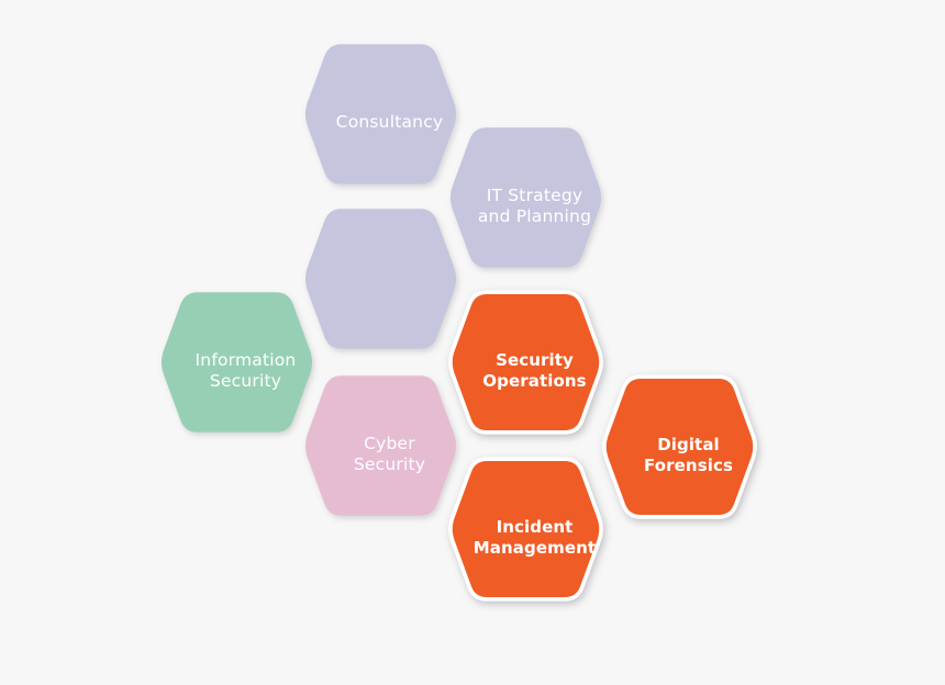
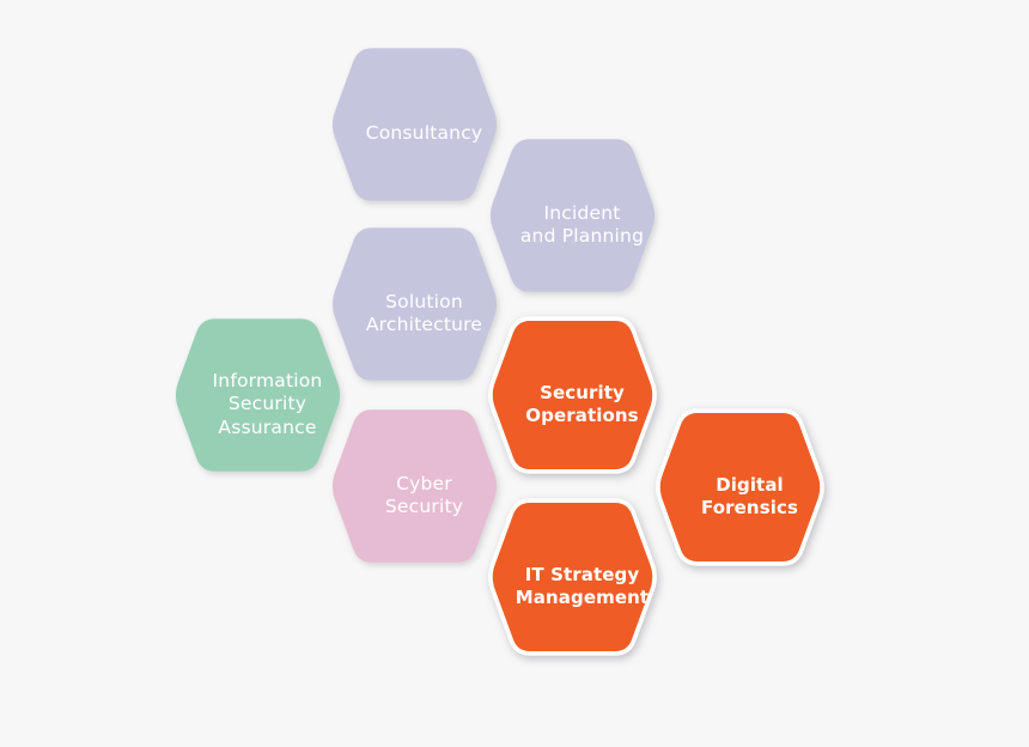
  Consultancy
- IT Strategy
+ Incident
  and Planning
+ Solution
+ Architecture
  Information
  Security
+ Assurance
  Cyber
  Security
  Security
  Operations
  Digital
  Forensics
- Incident
+ IT Strategy
  Management
